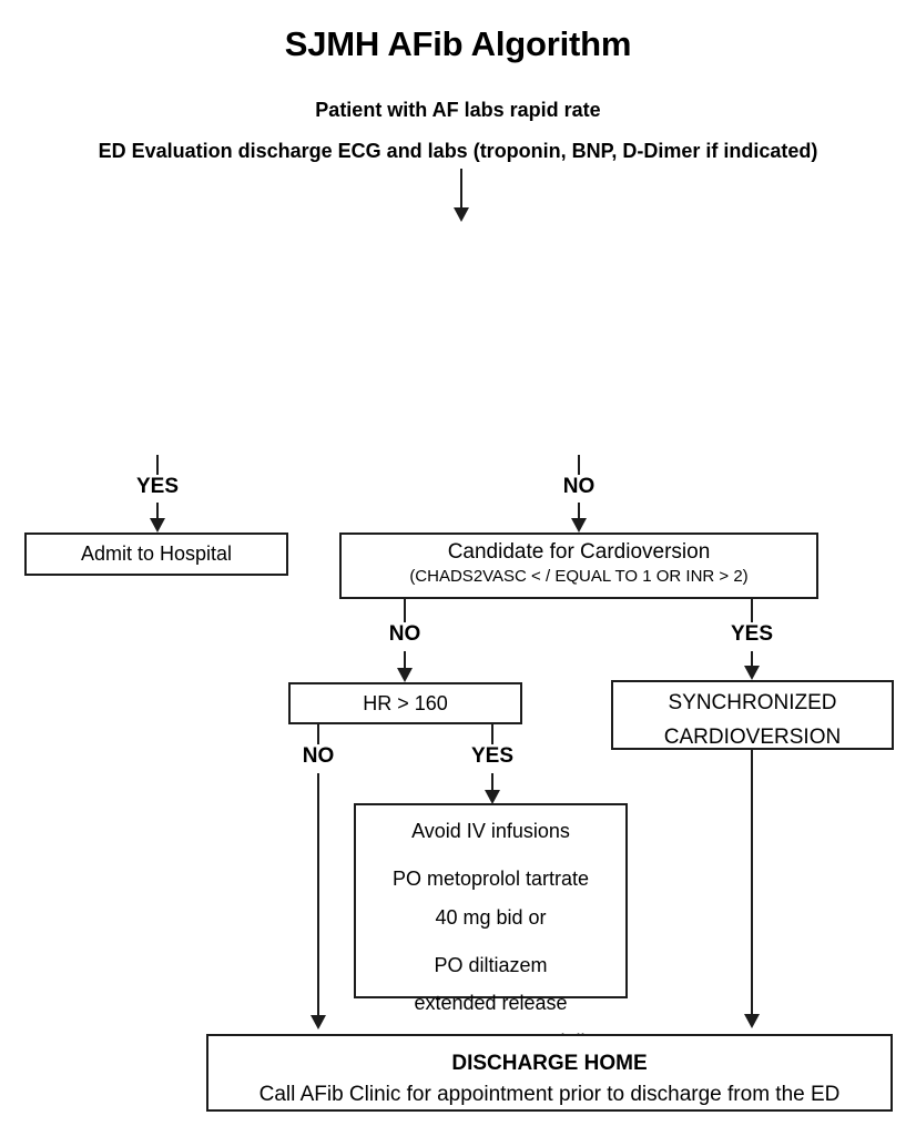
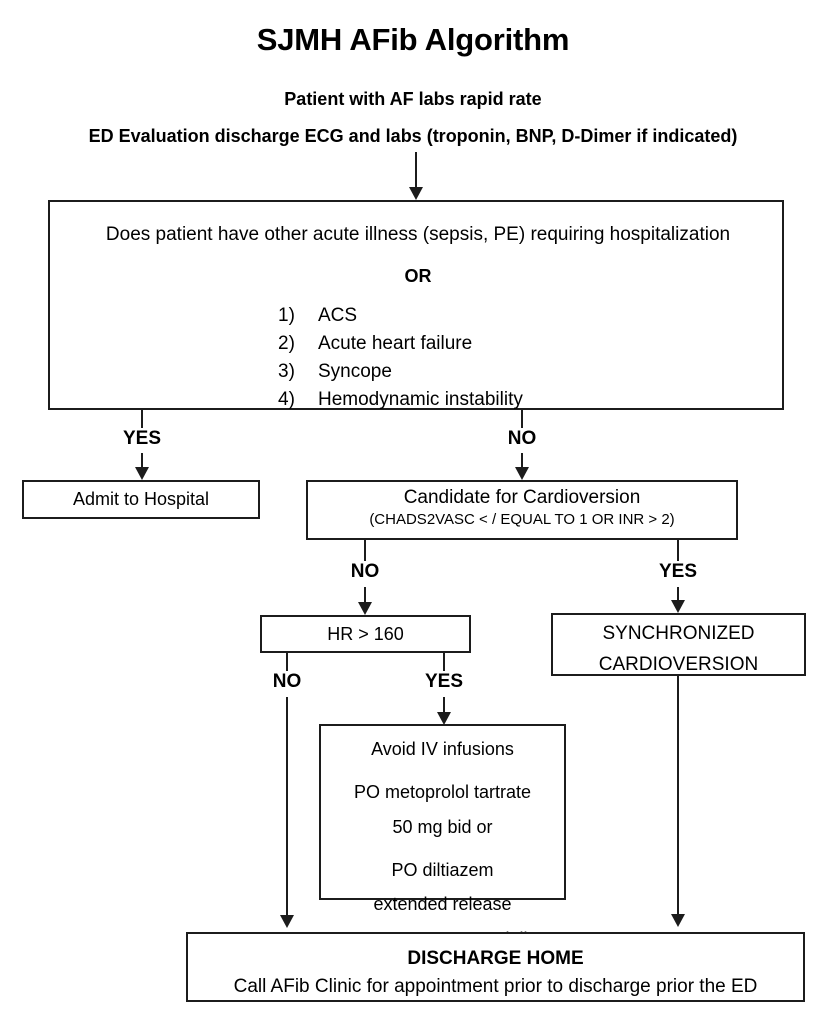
  SJMH AFib Algorithm
  Patient with AF labs rapid rate
  ED Evaluation discharge ECG and labs (troponin, BNP, D-Dimer if indicated)
+ Does patient have other acute illness (sepsis, PE) requiring hospitalization
+ OR
+ 1)
+ ACS
+ 2)
+ Acute heart failure
+ 3)
+ Syncope
+ 4)
+ Hemodynamic instability
  YES
  NO
  Admit to Hospital
  Candidate for Cardioversion
  (CHADS2VASC < / EQUAL TO 1 OR INR > 2)
  NO
  YES
  HR > 160
  SYNCHRONIZED
  CARDIOVERSION
  NO
  YES
  Avoid IV infusions
  PO metoprolol tartrate
- 40 mg bid or
+ 50 mg bid or
  PO diltiazem
  extended release
  DISCHARGE HOME
- Call AFib Clinic for appointment prior to discharge from the ED
+ Call AFib Clinic for appointment prior to discharge prior the ED
